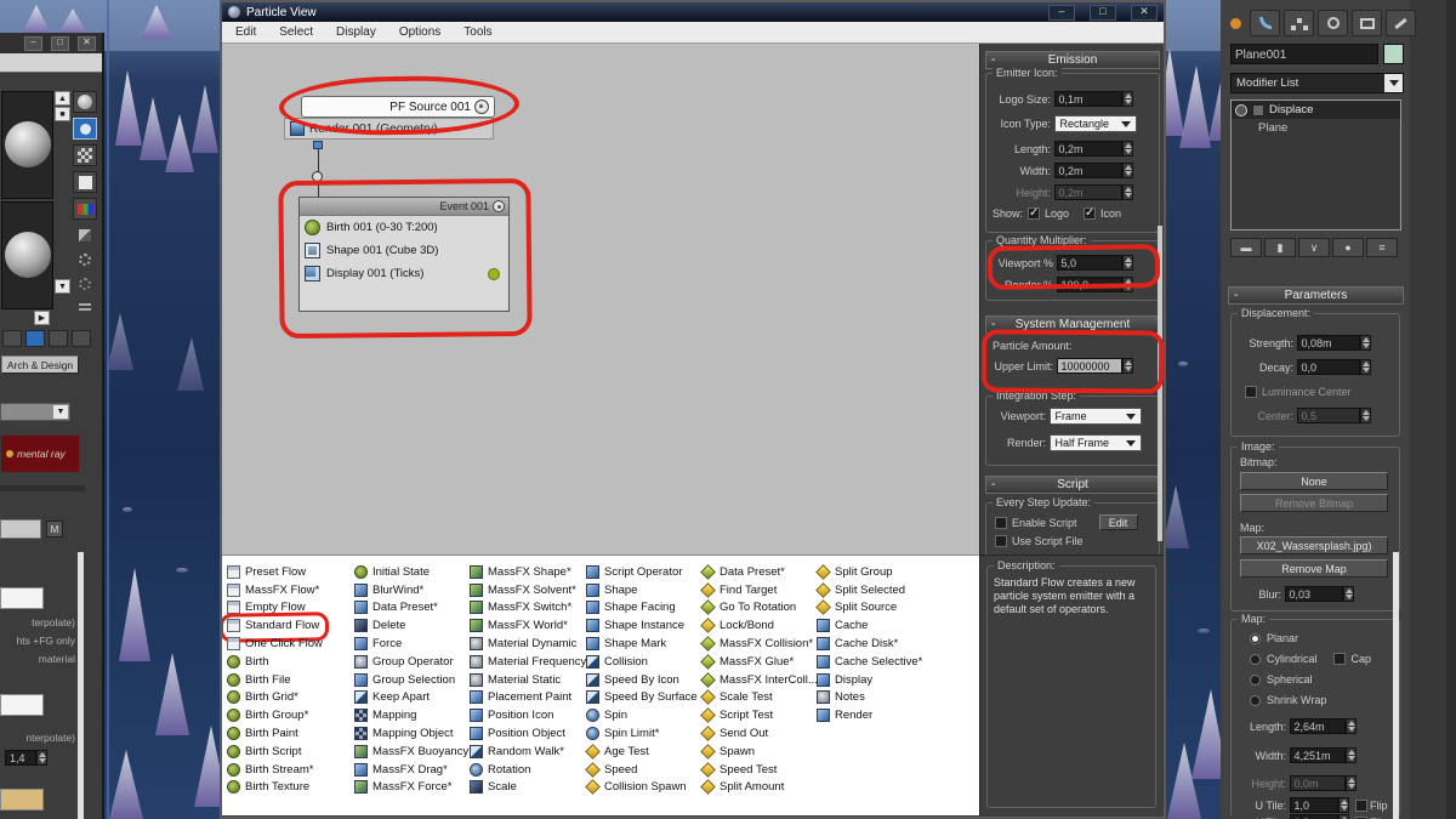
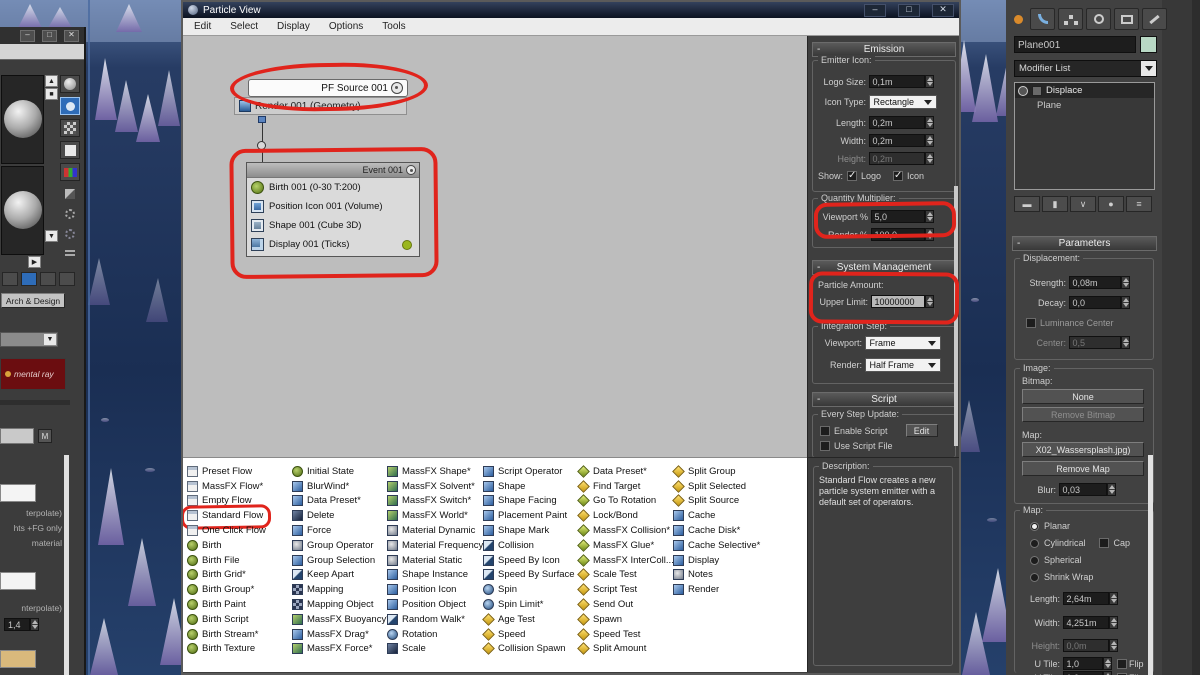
  –
  □
  ✕
  Arch & Design
  mental ray
  M
  terpolate)
  hts +FG only
  material
  nterpolate)
  1,4
  Particle View
  –
  □
  ✕
  Edit
  Select
  Display
  Options
  Tools
  PF Source 001
  Render 001 (Geometry)
  Event 001
  Birth 001 (0-30 T:200)
+ Position Icon 001 (Volume)
  Shape 001 (Cube 3D)
  Display 001 (Ticks)
  -
  Emission
  Emitter Icon:
  Logo Size:
  0,1m
  Icon Type:
  Rectangle
  Length:
  0,2m
  Width:
  0,2m
  Height:
  0,2m
  Show:
  Logo
  Icon
  Quantity Multiplier:
  Viewport %
  5,0
  Render %
  100,0
  -
  System Management
  Particle Amount:
  Upper Limit:
  10000000
  Integration Step:
  Viewport:
  Frame
  Render:
  Half Frame
  -
  Script
  Every Step Update:
  Enable Script
  Edit
  Use Script File
  Preset Flow
  MassFX Flow*
  Empty Flow
  Standard Flow
  One Click Flow
  Birth
  Birth File
  Birth Grid*
  Birth Group*
  Birth Paint
  Birth Script
  Birth Stream*
  Birth Texture
  Initial State
  BlurWind*
  Data Preset*
  Delete
  Force
  Group Operator
  Group Selection
  Keep Apart
  Mapping
  Mapping Object
  MassFX Buoyancy
  MassFX Drag*
  MassFX Force*
  MassFX Shape*
  MassFX Solvent*
  MassFX Switch*
  MassFX World*
  Material Dynamic
  Material Frequency
  Material Static
- Placement Paint
+ Shape Instance
  Position Icon
  Position Object
  Random Walk*
  Rotation
  Scale
  Script Operator
  Shape
  Shape Facing
- Shape Instance
+ Placement Paint
  Shape Mark
  Collision
  Speed By Icon
  Speed By Surface
  Spin
  Spin Limit*
  Age Test
  Speed
  Collision Spawn
  Data Preset*
  Find Target
  Go To Rotation
  Lock/Bond
  MassFX Collision*
  MassFX Glue*
  MassFX InterColl..
  Scale Test
  Script Test
  Send Out
  Spawn
  Speed Test
  Split Amount
  Split Group
  Split Selected
  Split Source
  Cache
  Cache Disk*
  Cache Selective*
  Display
  Notes
  Render
  Description:
  Standard Flow creates a new particle system emitter with a default set of operators.
  Plane001
  Modifier List
  Displace
  Plane
  ▬
  ▮
  ∨
  ●
  ≡
  -
  Parameters
  Displacement:
  Strength:
  0,08m
  Decay:
  0,0
  Luminance Center
  Center:
  0,5
  Image:
  Bitmap:
  None
  Remove Bitmap
  Map:
  X02_Wassersplash.jpg)
  Remove Map
  Blur:
  0,03
  Map:
  Planar
  Cylindrical
  Cap
  Spherical
  Shrink Wrap
  Length:
  2,64m
  Width:
  4,251m
  Height:
  0,0m
  U Tile:
  1,0
  Flip
